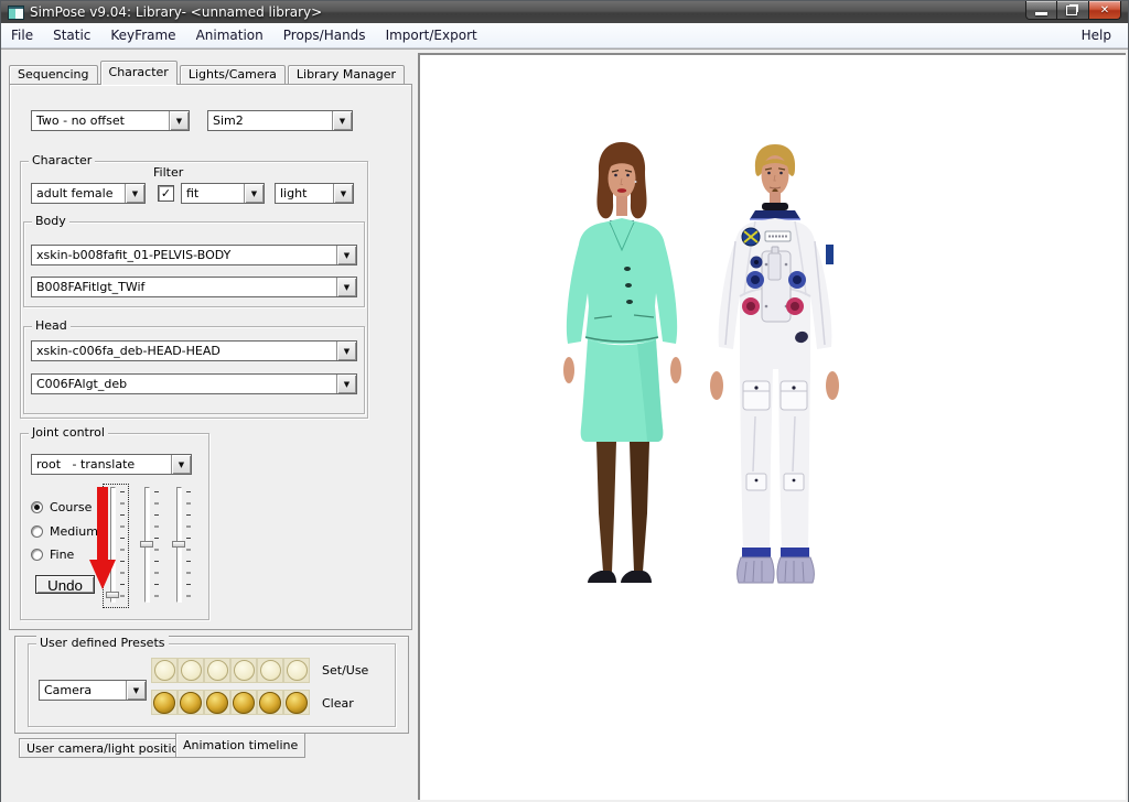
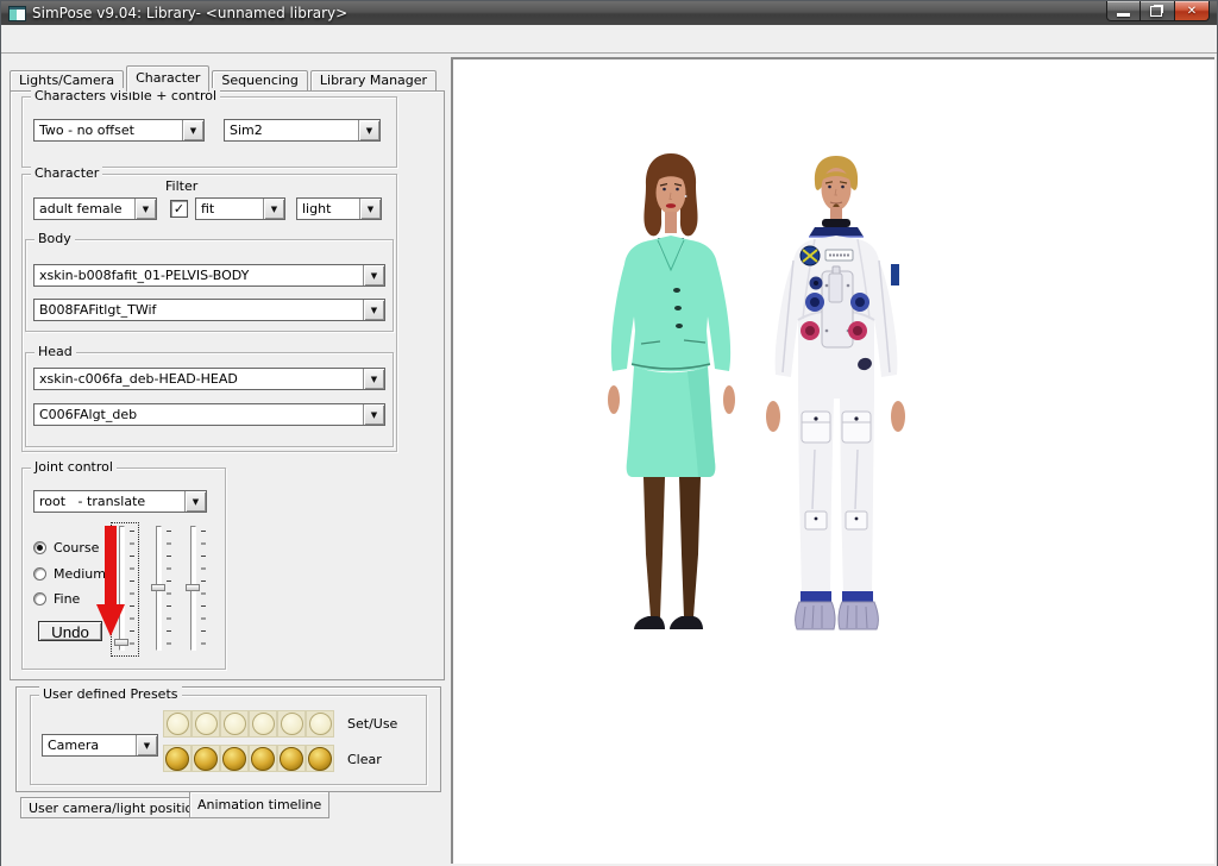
  SimPose v9.04: Library- <unnamed library>
  ✕
- File
- Static
- KeyFrame
- Animation
- Props/Hands
- Import/Export
- Help
- Sequencing
+ Lights/Camera
  Character
- Lights/Camera
+ Sequencing
  Library Manager
+ Characters visible + control
  Two - no offset
  ▼
  Sim2
  ▼
  Character
  Filter
  adult female
  ▼
  ✓
  fit
  ▼
  light
  ▼
  Body
  xskin-b008fafit_01-PELVIS-BODY
  ▼
  B008FAFitlgt_TWif
  ▼
  Head
  xskin-c006fa_deb-HEAD-HEAD
  ▼
  C006FAlgt_deb
  ▼
  Joint control
  root - translate
  ▼
  Course
  Medium
  Fine
  Undo
  User defined Presets
  Camera
  ▼
  Set/Use
  Clear
  User camera/light positi
  Animation timeline
